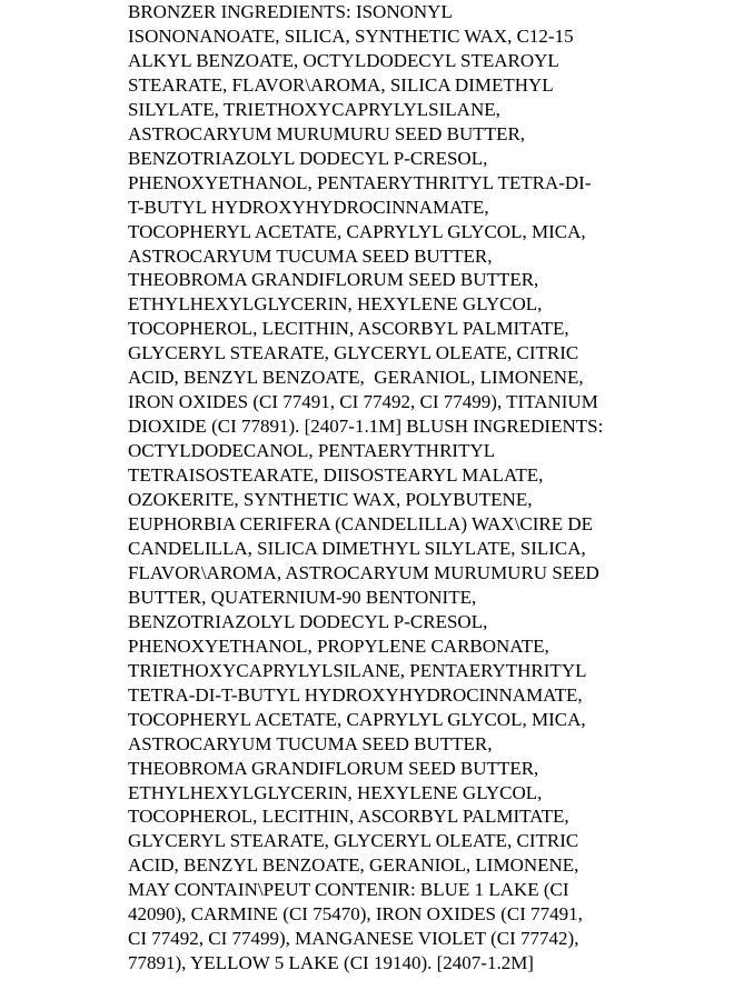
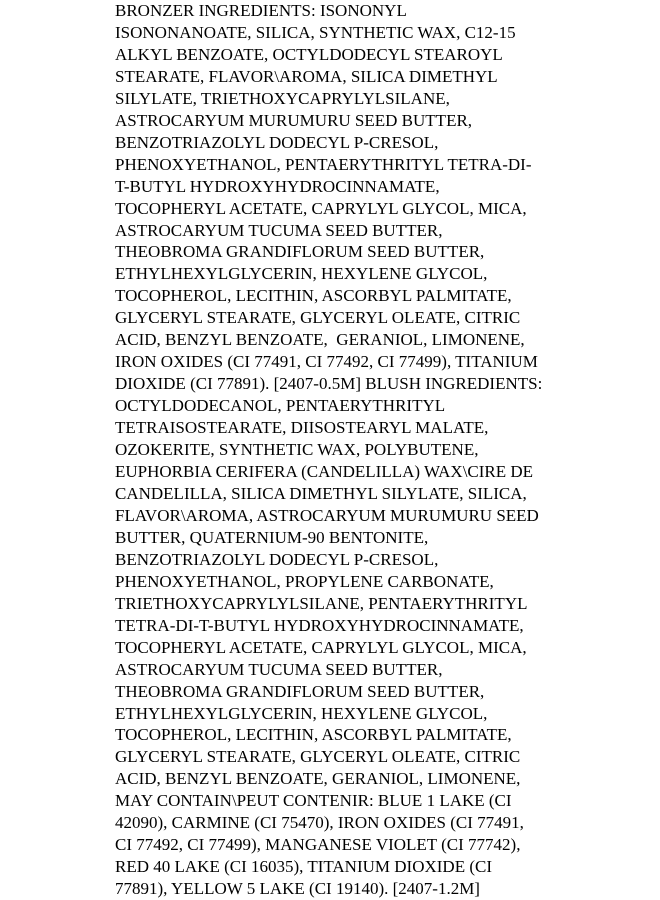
  BRONZER INGREDIENTS: ISONONYL
  ISONONANOATE, SILICA, SYNTHETIC WAX, C12-15
  ALKYL BENZOATE, OCTYLDODECYL STEAROYL
  STEARATE, FLAVOR\AROMA, SILICA DIMETHYL
  SILYLATE, TRIETHOXYCAPRYLYLSILANE,
  ASTROCARYUM MURUMURU SEED BUTTER,
  BENZOTRIAZOLYL DODECYL P-CRESOL,
  PHENOXYETHANOL, PENTAERYTHRITYL TETRA-DI-
  T-BUTYL HYDROXYHYDROCINNAMATE,
  TOCOPHERYL ACETATE, CAPRYLYL GLYCOL, MICA,
  ASTROCARYUM TUCUMA SEED BUTTER,
  THEOBROMA GRANDIFLORUM SEED BUTTER,
  ETHYLHEXYLGLYCERIN, HEXYLENE GLYCOL,
  TOCOPHEROL, LECITHIN, ASCORBYL PALMITATE,
  GLYCERYL STEARATE, GLYCERYL OLEATE, CITRIC
  ACID, BENZYL BENZOATE, GERANIOL, LIMONENE,
  IRON OXIDES (CI 77491, CI 77492, CI 77499), TITANIUM
- DIOXIDE (CI 77891). [2407-1.1M] BLUSH INGREDIENTS:
+ DIOXIDE (CI 77891). [2407-0.5M] BLUSH INGREDIENTS:
  OCTYLDODECANOL, PENTAERYTHRITYL
  TETRAISOSTEARATE, DIISOSTEARYL MALATE,
  OZOKERITE, SYNTHETIC WAX, POLYBUTENE,
  EUPHORBIA CERIFERA (CANDELILLA) WAX\CIRE DE
  CANDELILLA, SILICA DIMETHYL SILYLATE, SILICA,
  FLAVOR\AROMA, ASTROCARYUM MURUMURU SEED
  BUTTER, QUATERNIUM-90 BENTONITE,
  BENZOTRIAZOLYL DODECYL P-CRESOL,
  PHENOXYETHANOL, PROPYLENE CARBONATE,
  TRIETHOXYCAPRYLYLSILANE, PENTAERYTHRITYL
  TETRA-DI-T-BUTYL HYDROXYHYDROCINNAMATE,
  TOCOPHERYL ACETATE, CAPRYLYL GLYCOL, MICA,
  ASTROCARYUM TUCUMA SEED BUTTER,
  THEOBROMA GRANDIFLORUM SEED BUTTER,
  ETHYLHEXYLGLYCERIN, HEXYLENE GLYCOL,
  TOCOPHEROL, LECITHIN, ASCORBYL PALMITATE,
  GLYCERYL STEARATE, GLYCERYL OLEATE, CITRIC
  ACID, BENZYL BENZOATE, GERANIOL, LIMONENE,
  MAY CONTAIN\PEUT CONTENIR: BLUE 1 LAKE (CI
  42090), CARMINE (CI 75470), IRON OXIDES (CI 77491,
  CI 77492, CI 77499), MANGANESE VIOLET (CI 77742),
+ RED 40 LAKE (CI 16035), TITANIUM DIOXIDE (CI
  77891), YELLOW 5 LAKE (CI 19140). [2407-1.2M]
